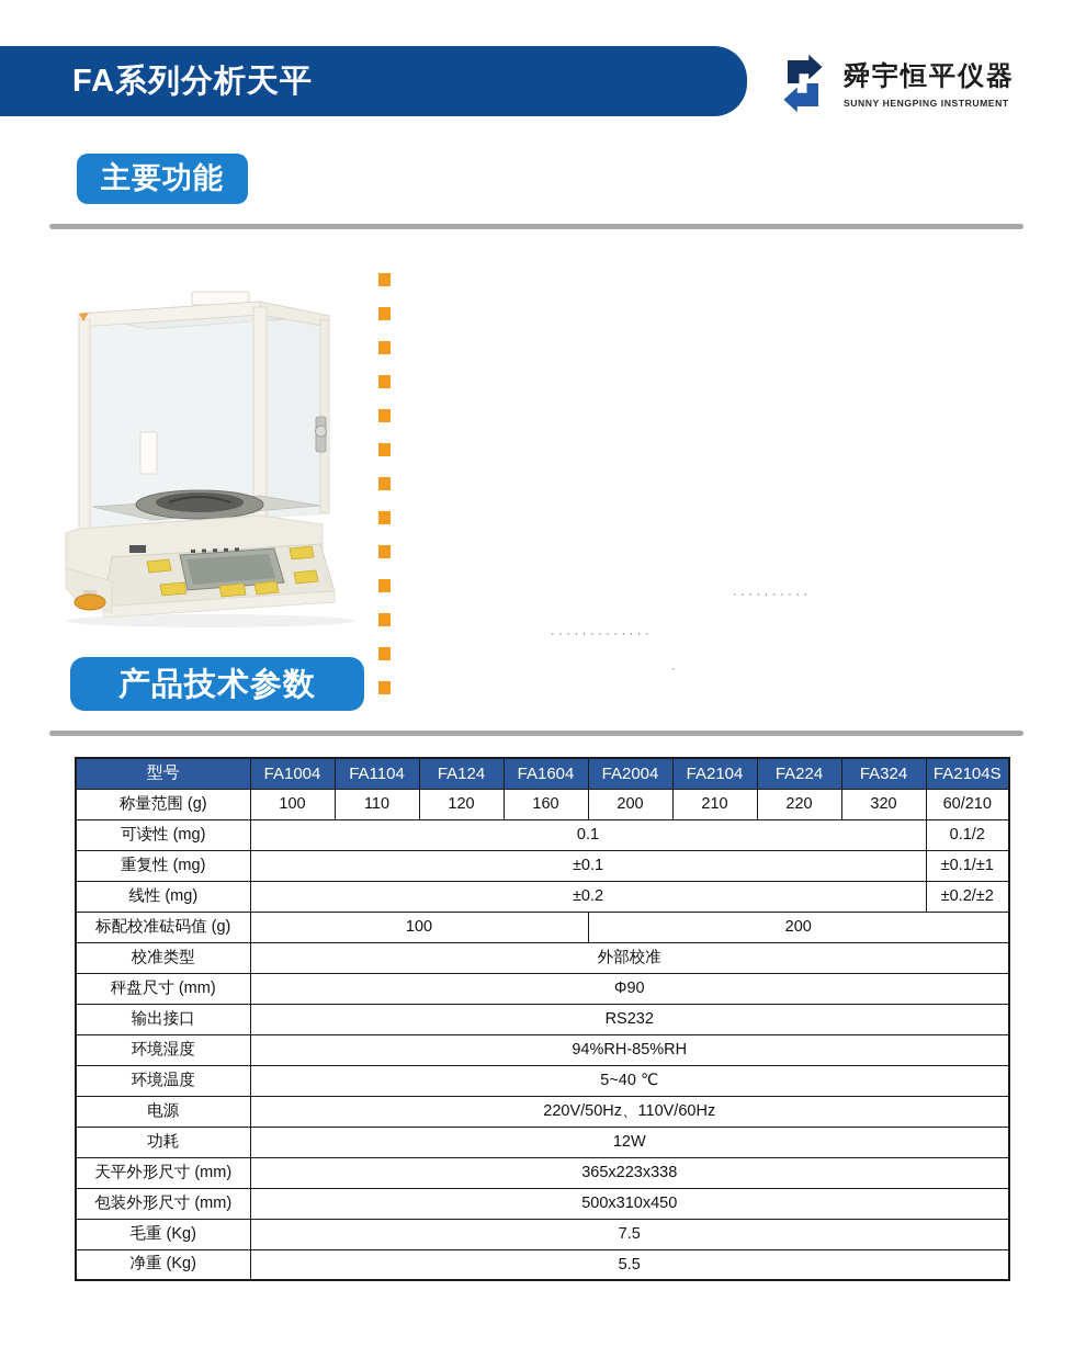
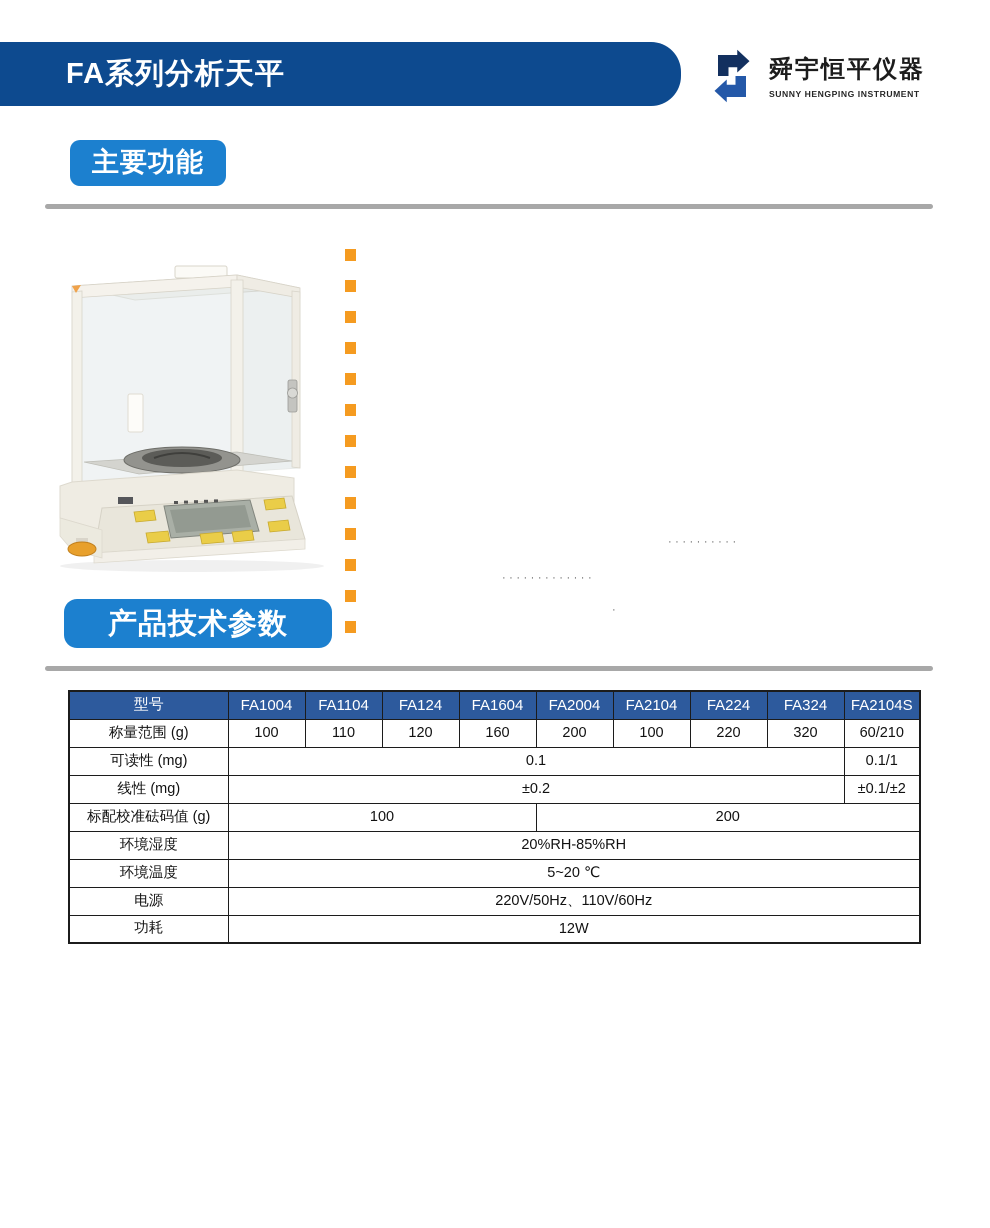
  FA系列分析天平
  舜宇恒平仪器
  SUNNY HENGPING INSTRUMENT
  主要功能
  ··········
  ·············
  ·
  产品技术参数
  型号	FA1004	FA1104	FA124	FA1604	FA2004	FA2104	FA224	FA324	FA2104S
- 称量范围 (g)	100	110	120	160	200	210	220	320	60/210
+ 称量范围 (g)	100	110	120	160	200	100	220	320	60/210
- 可读性 (mg)	0.1	0.1/2
+ 可读性 (mg)	0.1	0.1/1
- 重复性 (mg)	±0.1	±0.1/±1
- 线性 (mg)	±0.2	±0.2/±2
+ 线性 (mg)	±0.2	±0.1/±2
  标配校准砝码值 (g)	100	200
- 校准类型	外部校准
- 秤盘尺寸 (mm)	Φ90
- 输出接口	RS232
- 环境湿度	94%RH-85%RH
+ 环境湿度	20%RH-85%RH
- 环境温度	5~40 ℃
+ 环境温度	5~20 ℃
  电源	220V/50Hz、110V/60Hz
  功耗	12W
- 天平外形尺寸 (mm)	365x223x338
- 包装外形尺寸 (mm)	500x310x450
- 毛重 (Kg)	7.5
- 净重 (Kg)	5.5
